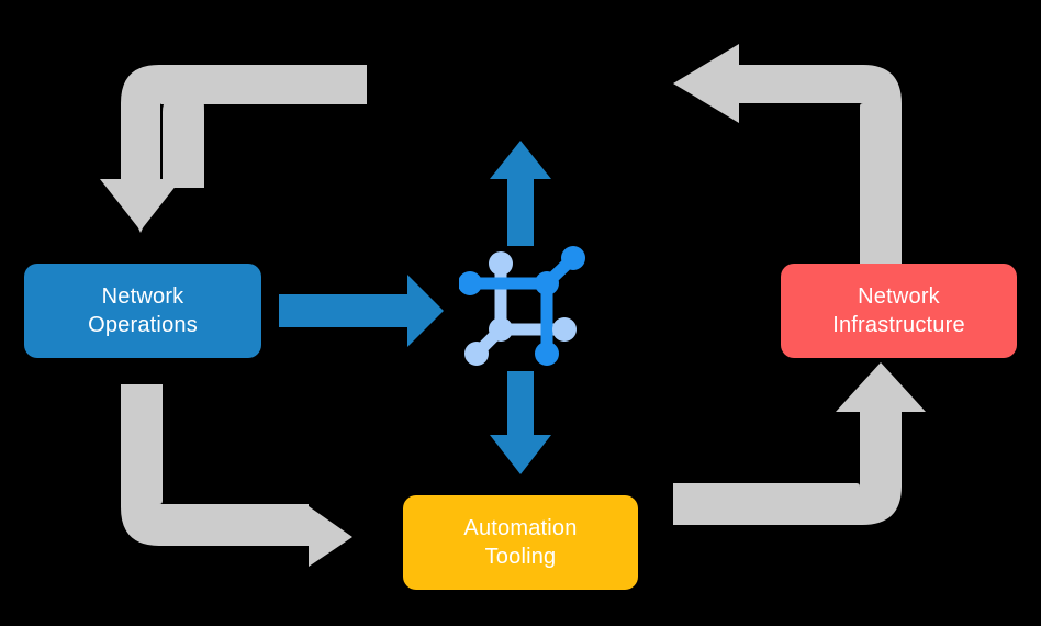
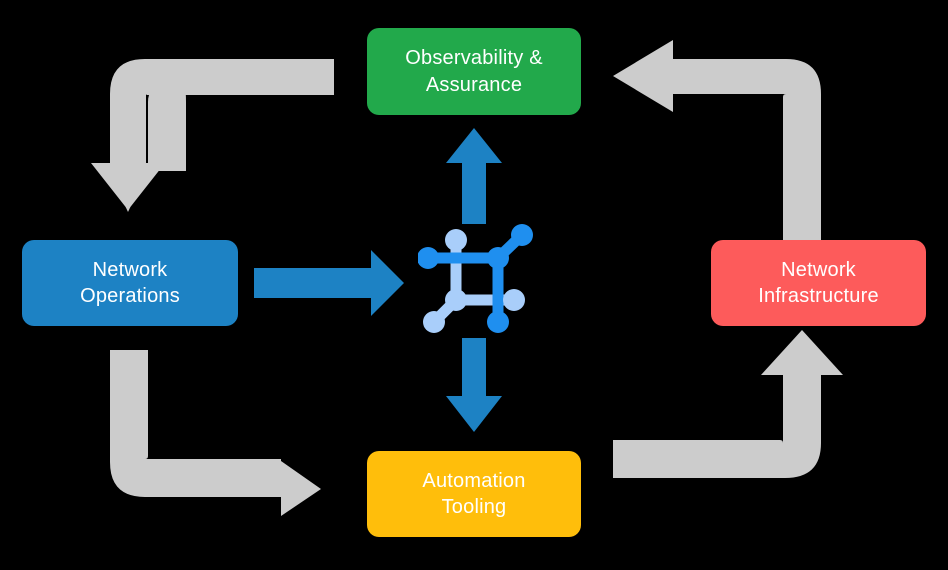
+ Observability &
+ Assurance
  Network
  Operations
  Network
  Infrastructure
  Automation
  Tooling
